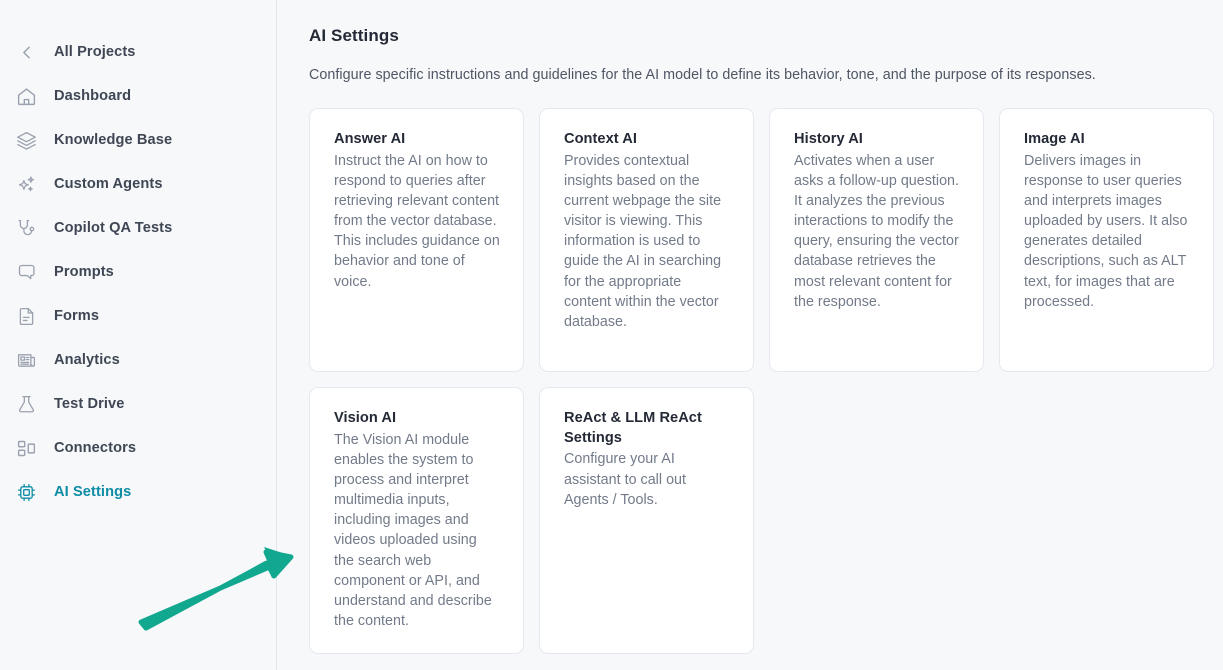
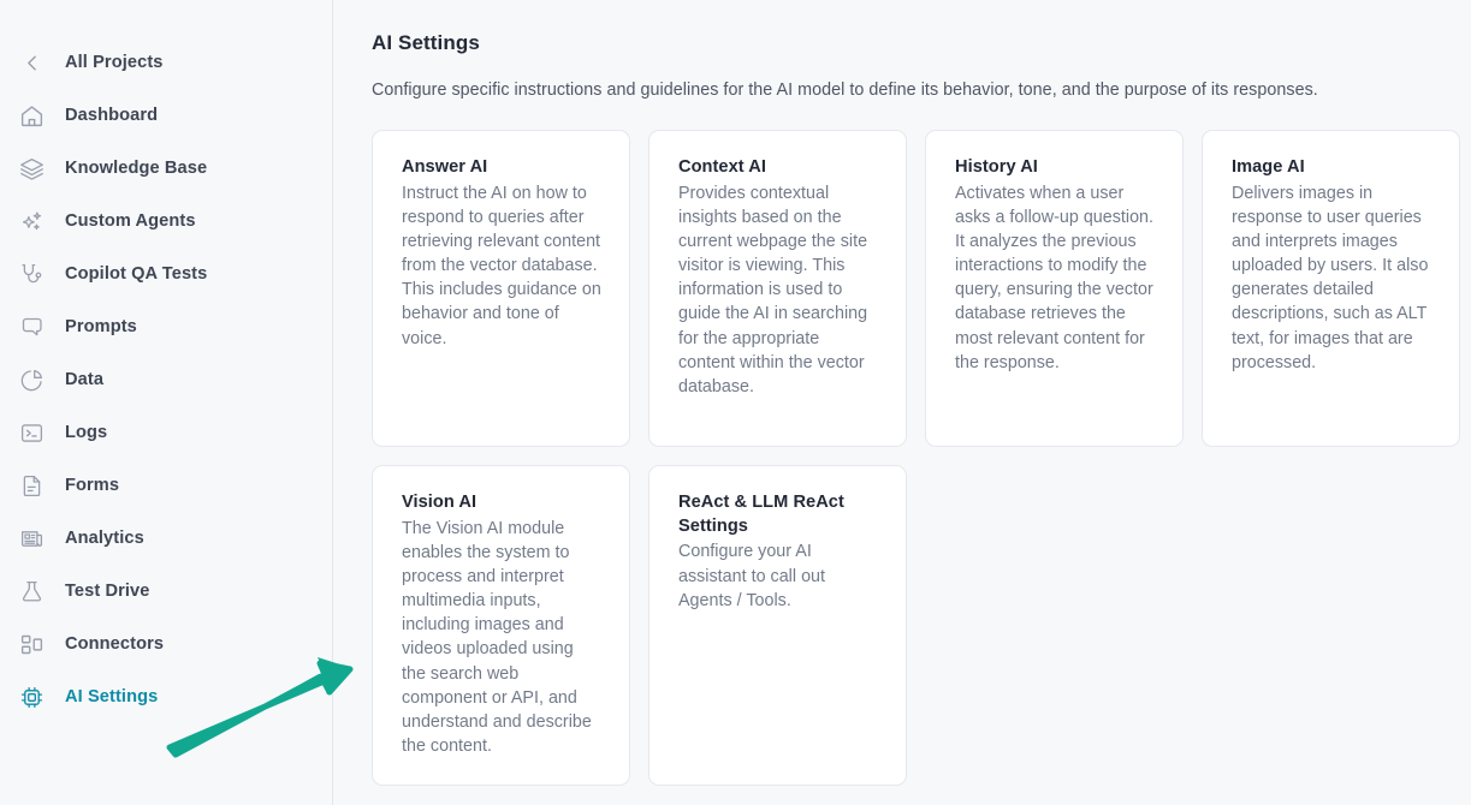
  All Projects
  Dashboard
  Knowledge Base
  Custom Agents
  Copilot QA Tests
  Prompts
+ Data
+ Logs
  Forms
  Analytics
  Test Drive
  Connectors
  AI Settings
  AI Settings
  Configure specific instructions and guidelines for the AI model to define its behavior, tone, and the purpose of its responses.
  Answer AI
  Instruct the AI on how to respond to queries after retrieving relevant content from the vector database. This includes guidance on behavior and tone of voice.
  Context AI
  Provides contextual insights based on the current webpage the site visitor is viewing. This information is used to guide the AI in searching for the appropriate content within the vector database.
  History AI
  Activates when a user asks a follow-up question. It analyzes the previous interactions to modify the query, ensuring the vector database retrieves the most relevant content for the response.
  Image AI
  Delivers images in response to user queries and interprets images uploaded by users. It also generates detailed descriptions, such as ALT text, for images that are processed.
  Vision AI
  The Vision AI module enables the system to process and interpret multimedia inputs, including images and videos uploaded using the search web component or API, and understand and describe the content.
  ReAct & LLM ReAct Settings
  Configure your AI assistant to call out Agents / Tools.
